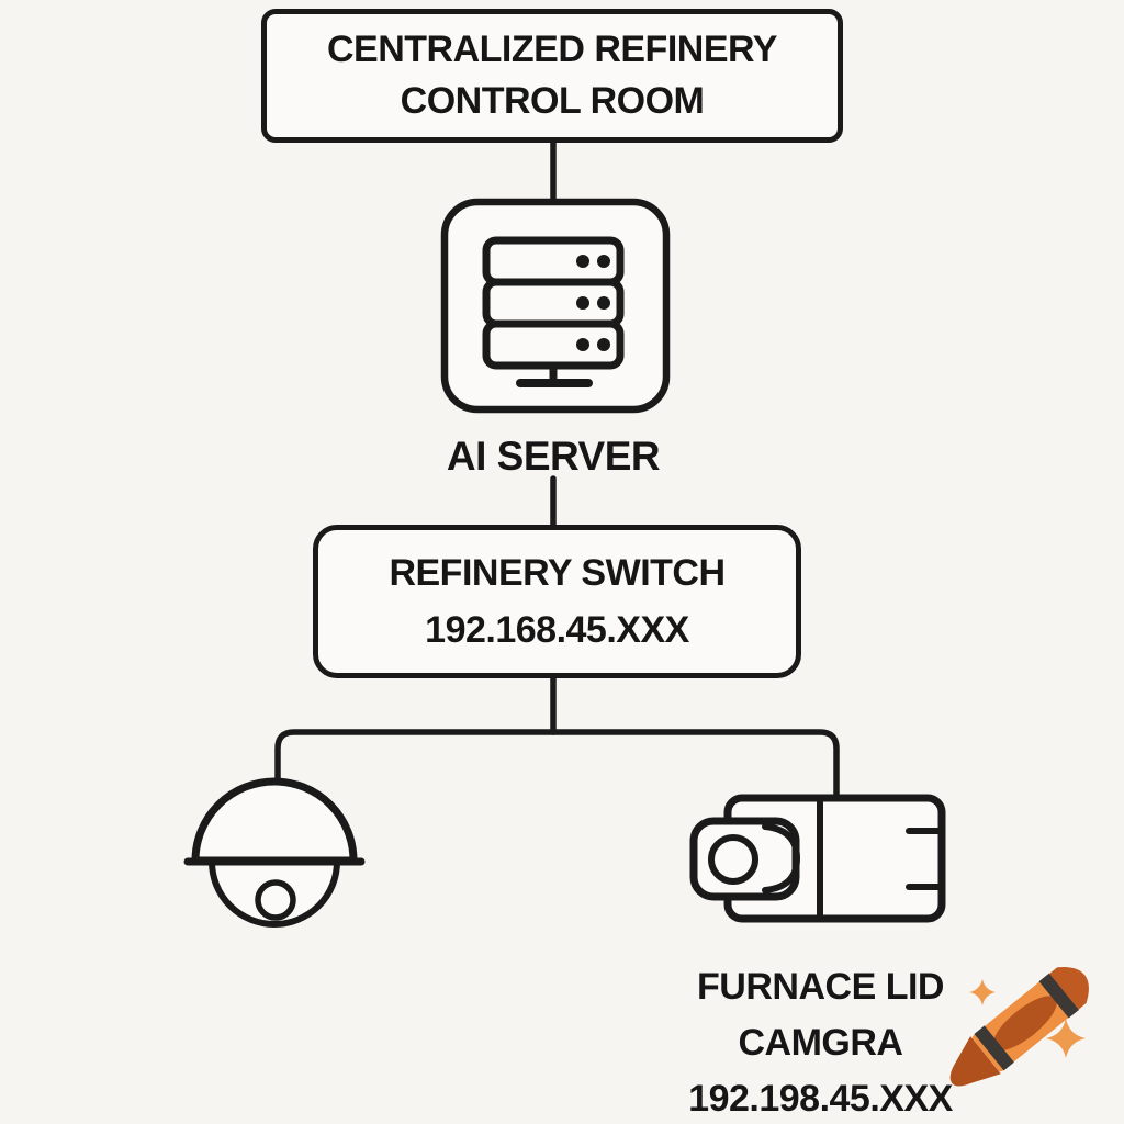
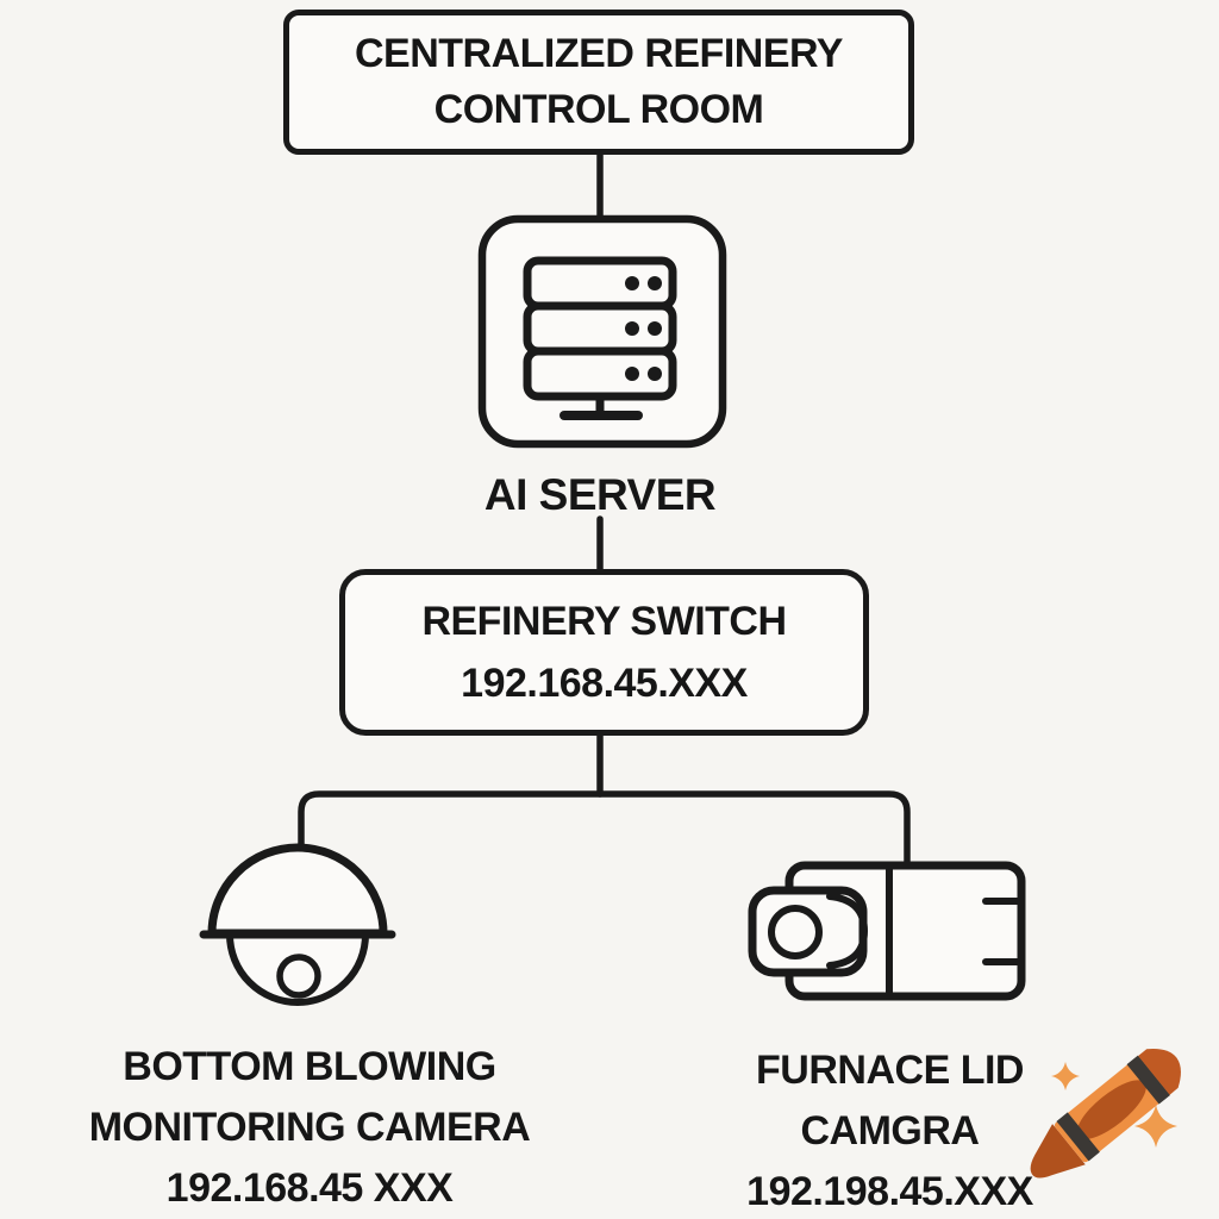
  CENTRALIZED REFINERY
  CONTROL ROOM
  AI SERVER
  REFINERY SWITCH
  192.168.45.XXX
+ BOTTOM BLOWING
+ MONITORING CAMERA
+ 192.168.45 XXX
  FURNACE LID
  CAMGRA
  192.198.45.XXX
